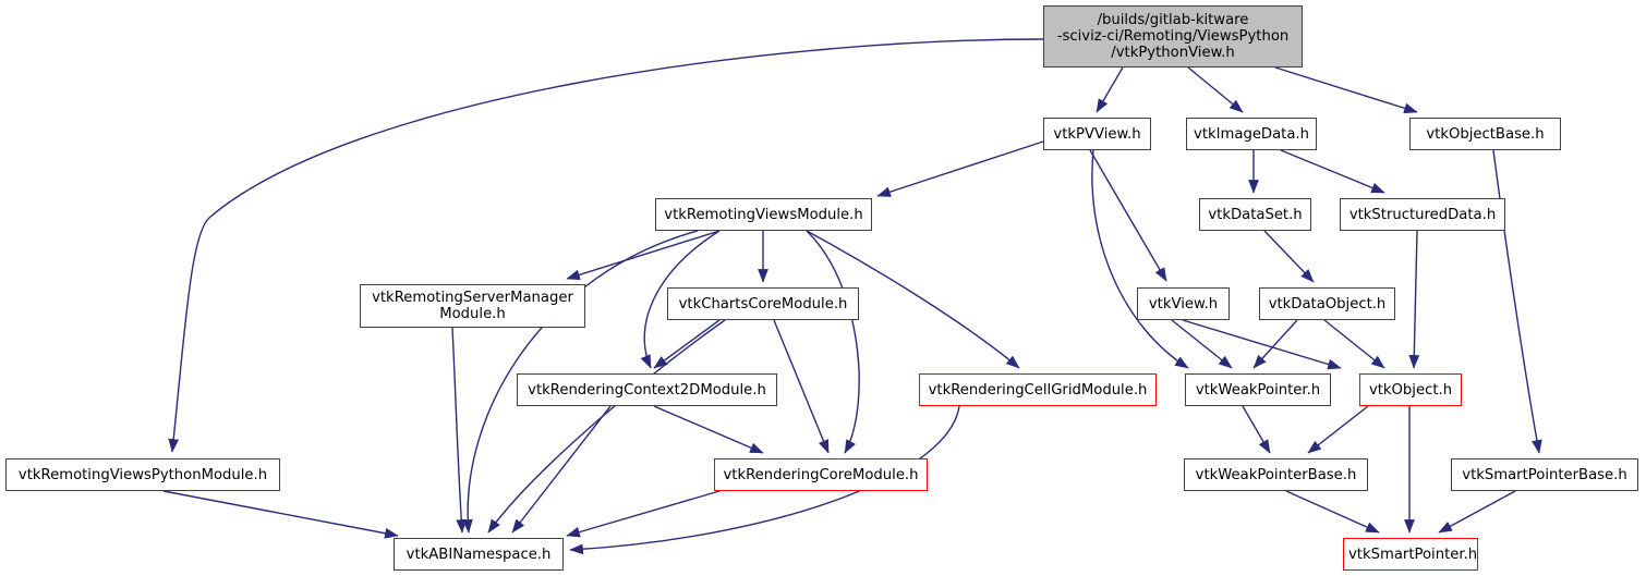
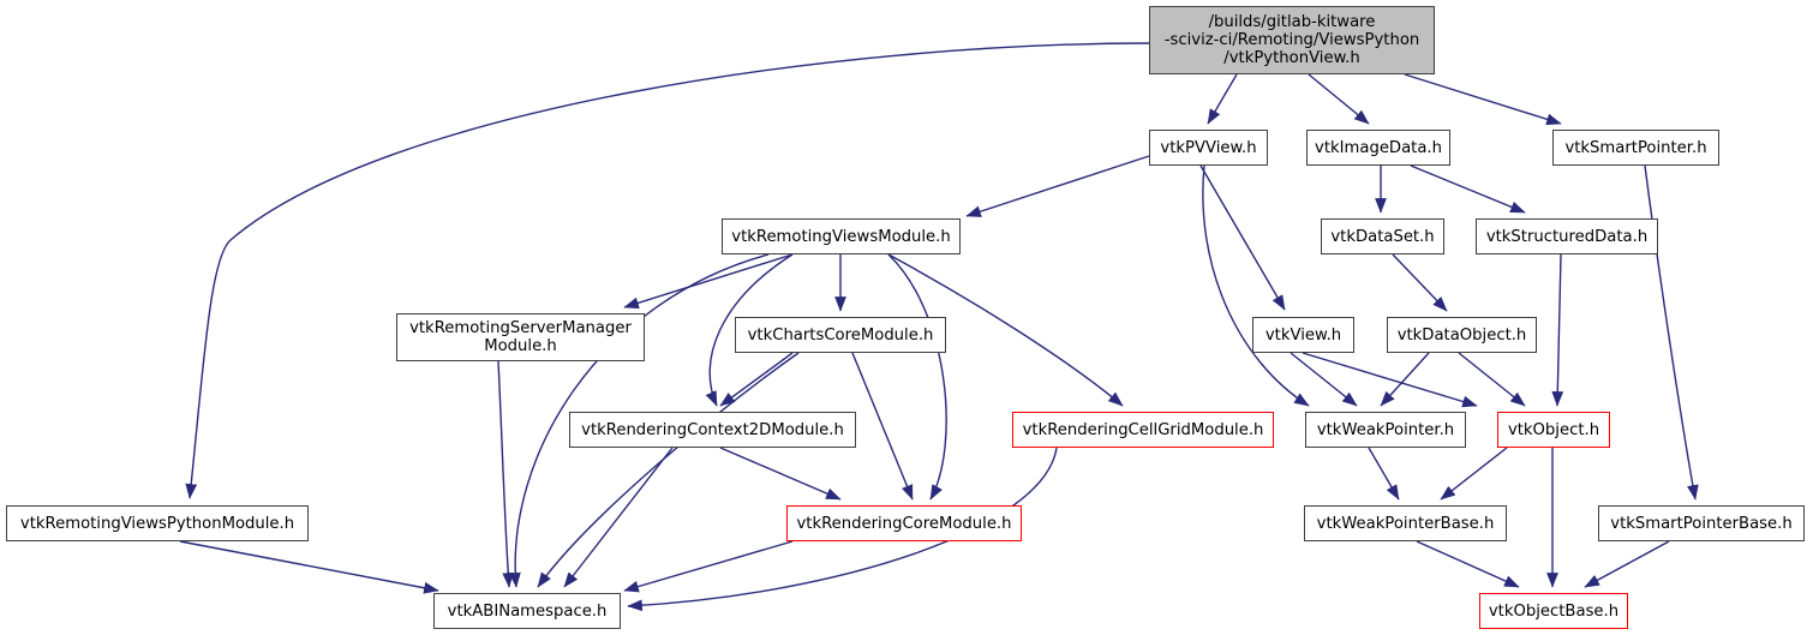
  /builds/gitlab-kitware
  -sciviz-ci/Remoting/ViewsPython
  /vtkPythonView.h
  vtkPVView.h
  vtkImageData.h
- vtkObjectBase.h
+ vtkSmartPointer.h
  vtkRemotingViewsModule.h
  vtkDataSet.h
  vtkStructuredData.h
  vtkRemotingServerManager
  Module.h
  vtkChartsCoreModule.h
  vtkView.h
  vtkDataObject.h
  vtkRenderingContext2DModule.h
  vtkRenderingCellGridModule.h
  vtkWeakPointer.h
  vtkObject.h
  vtkRemotingViewsPythonModule.h
  vtkRenderingCoreModule.h
  vtkWeakPointerBase.h
  vtkSmartPointerBase.h
  vtkABINamespace.h
- vtkSmartPointer.h
+ vtkObjectBase.h
